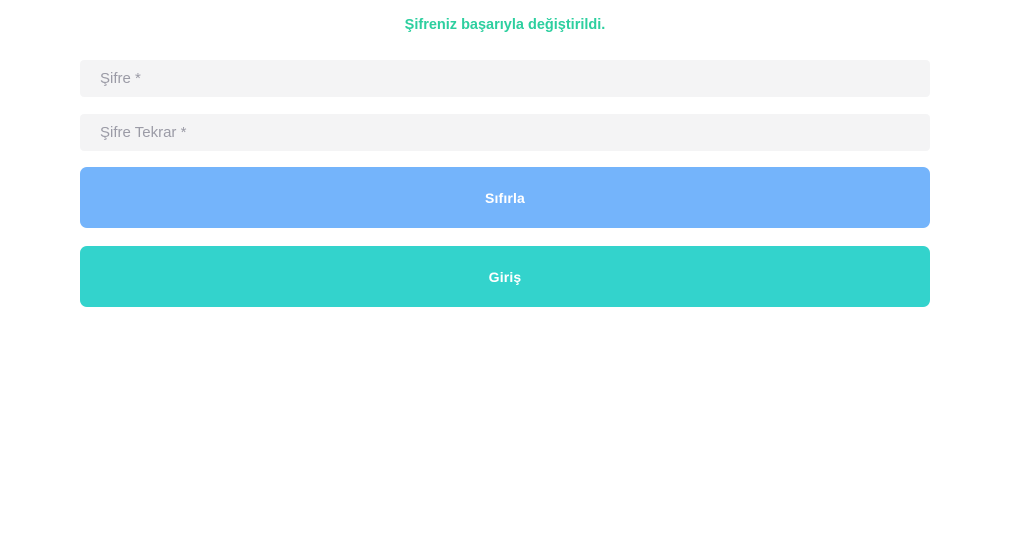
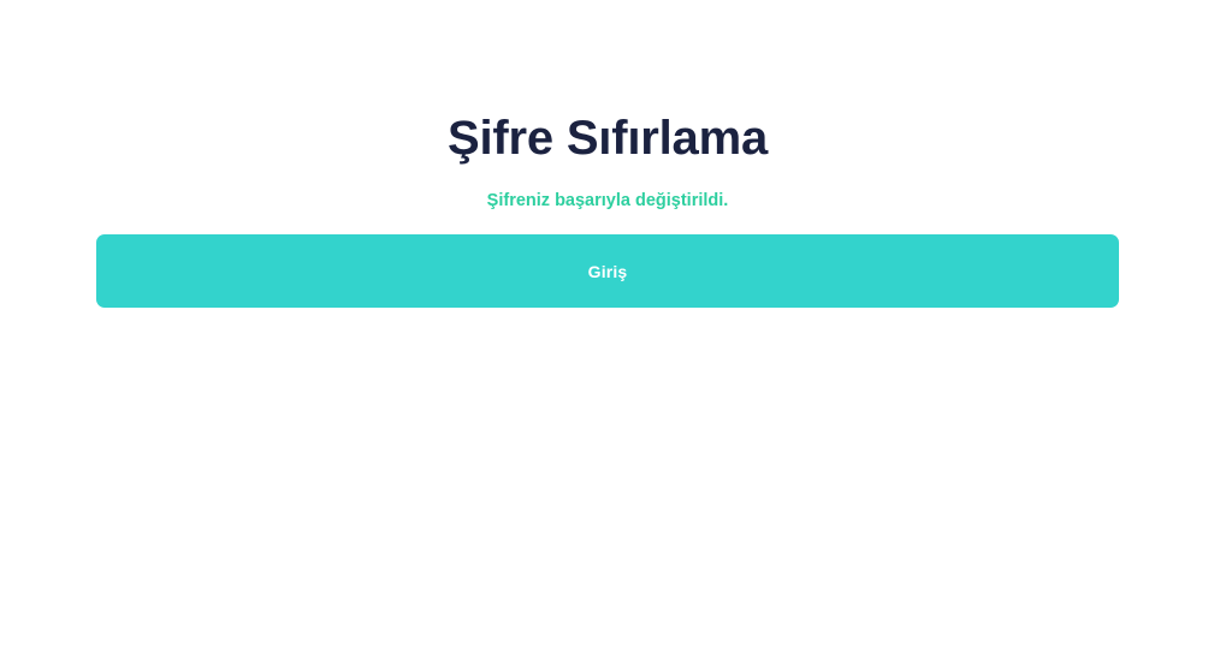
+ Şifre Sıfırlama
  Şifreniz başarıyla değiştirildi.
- Şifre *
- Şifre Tekrar *
- Sıfırla
  Giriş
